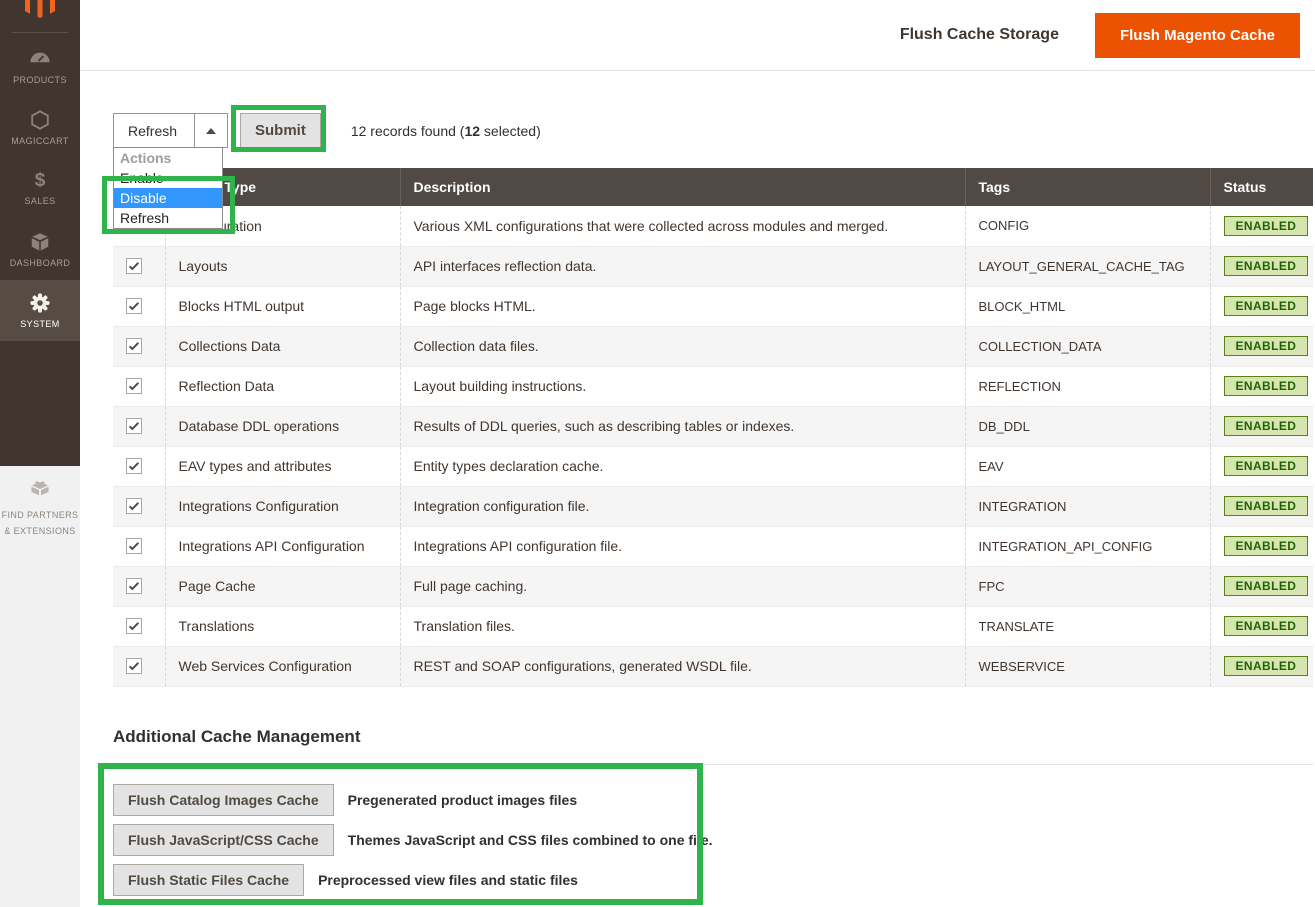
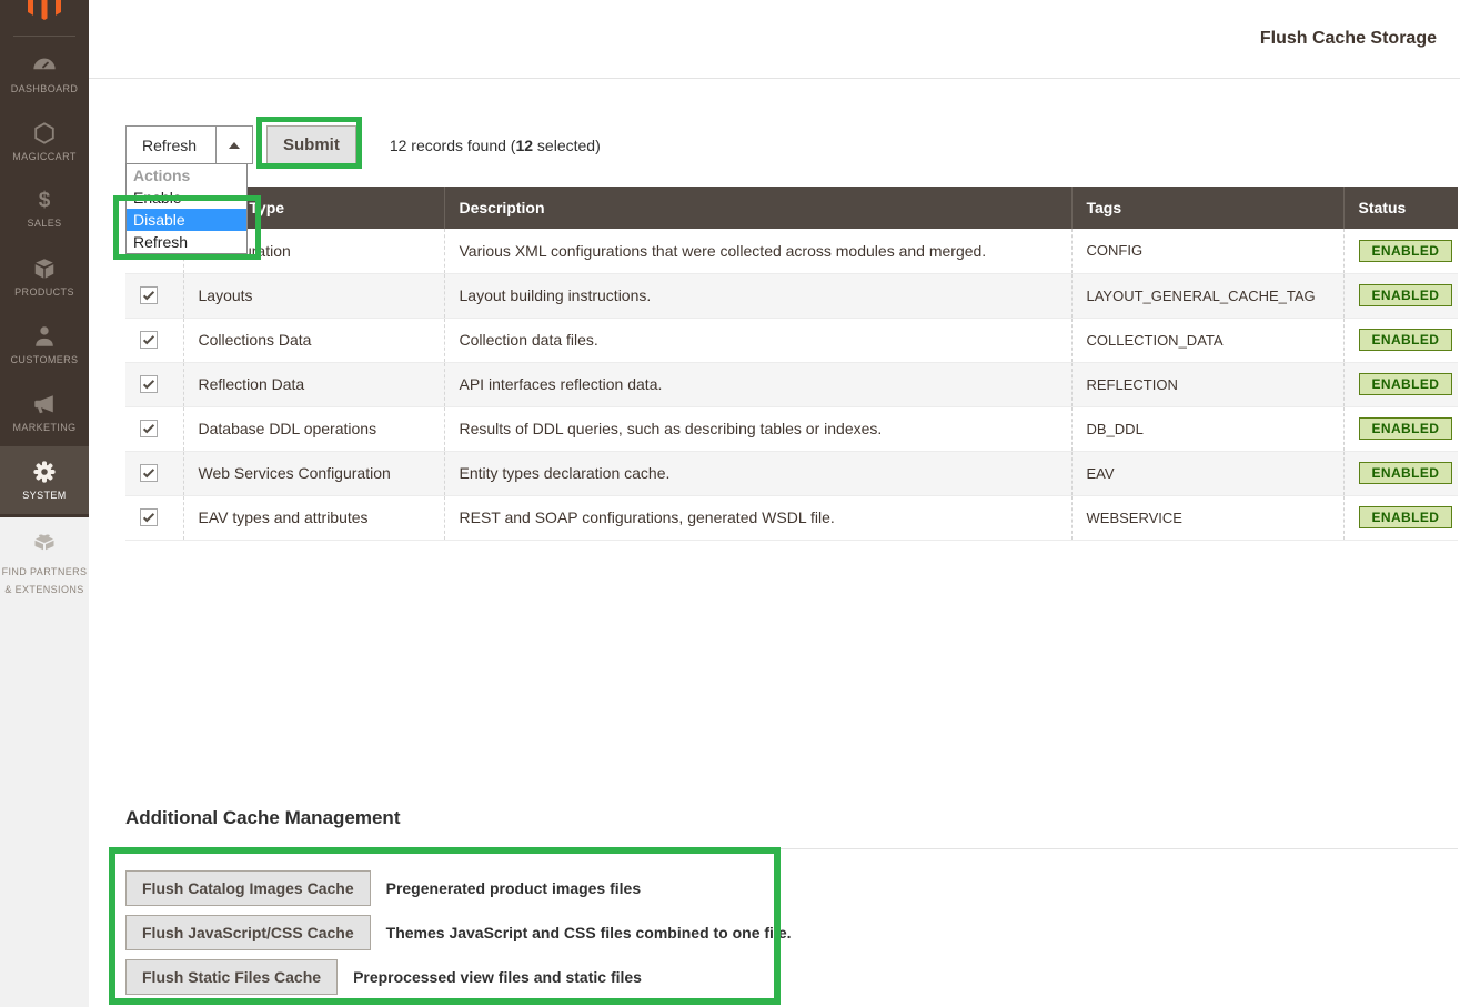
- PRODUCTS
+ DASHBOARD
  MAGICCART
  $
  SALES
- DASHBOARD
+ PRODUCTS
+ CUSTOMERS
+ MARKETING
  SYSTEM
  FIND PARTNERS
  & EXTENSIONS
  Flush Cache Storage
- Flush Magento Cache
  Refresh
  Submit
  12 records found (12 selected)
  	Type	Description	Tags	Status
  	ration	Various XML configurations that were collected across modules and merged.	CONFIG	ENABLED
- 	Layouts	API interfaces reflection data.	LAYOUT_GENERAL_CACHE_TAG	ENABLED
+ 	Layouts	Layout building instructions.	LAYOUT_GENERAL_CACHE_TAG	ENABLED
- 	Blocks HTML output	Page blocks HTML.	BLOCK_HTML	ENABLED
  	Collections Data	Collection data files.	COLLECTION_DATA	ENABLED
- 	Reflection Data	Layout building instructions.	REFLECTION	ENABLED
+ 	Reflection Data	API interfaces reflection data.	REFLECTION	ENABLED
  	Database DDL operations	Results of DDL queries, such as describing tables or indexes.	DB_DDL	ENABLED
- 	EAV types and attributes	Entity types declaration cache.	EAV	ENABLED
+ 	Web Services Configuration	Entity types declaration cache.	EAV	ENABLED
- 	Integrations Configuration	Integration configuration file.	INTEGRATION	ENABLED
- 	Integrations API Configuration	Integrations API configuration file.	INTEGRATION_API_CONFIG	ENABLED
- 	Page Cache	Full page caching.	FPC	ENABLED
- 	Translations	Translation files.	TRANSLATE	ENABLED
- 	Web Services Configuration	REST and SOAP configurations, generated WSDL file.	WEBSERVICE	ENABLED
+ 	EAV types and attributes	REST and SOAP configurations, generated WSDL file.	WEBSERVICE	ENABLED
  Additional Cache Management
  Flush Catalog Images Cache
  Pregenerated product images files
  Flush JavaScript/CSS Cache
  Themes JavaScript and CSS files combined to one file.
  Flush Static Files Cache
  Preprocessed view files and static files
  Actions
  Enable
  Disable
  Refresh
